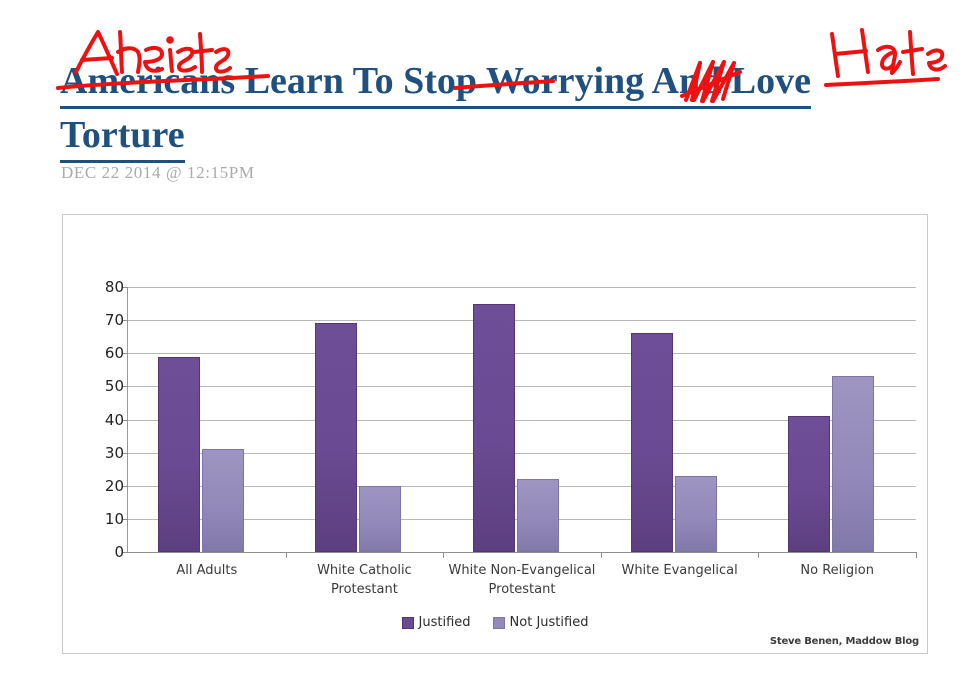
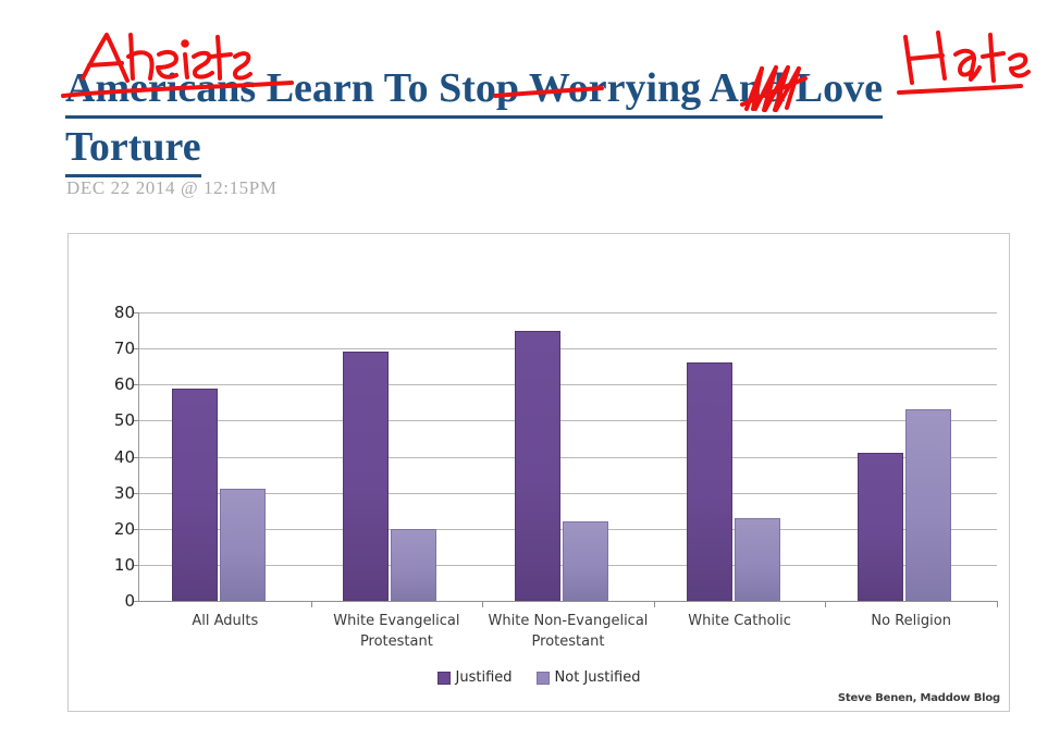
  Amens Learn To Stop Wrying And Love
  Torture
  DEC 22 2014 @ 12:15PM
  0
  10
  20
  30
  40
  50
  60
  70
  80
  All Adults
- White Catholic
+ White Evangelical
  Protestant
  White Non-Evangelical
  Protestant
- White Evangelical
+ White Catholic
  No Religion
  Justified
  Not Justified
  Steve Benen, Maddow Blog
